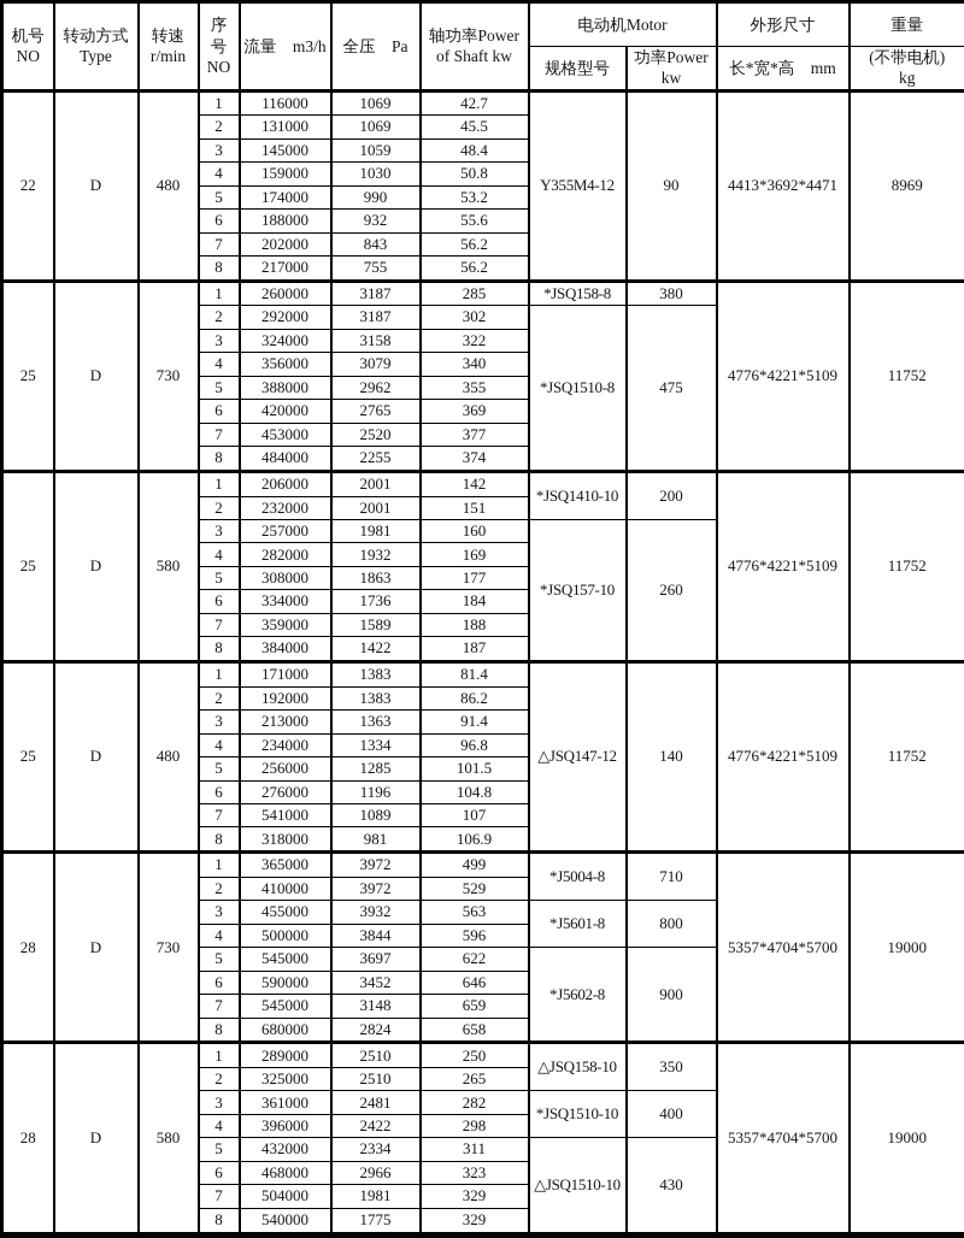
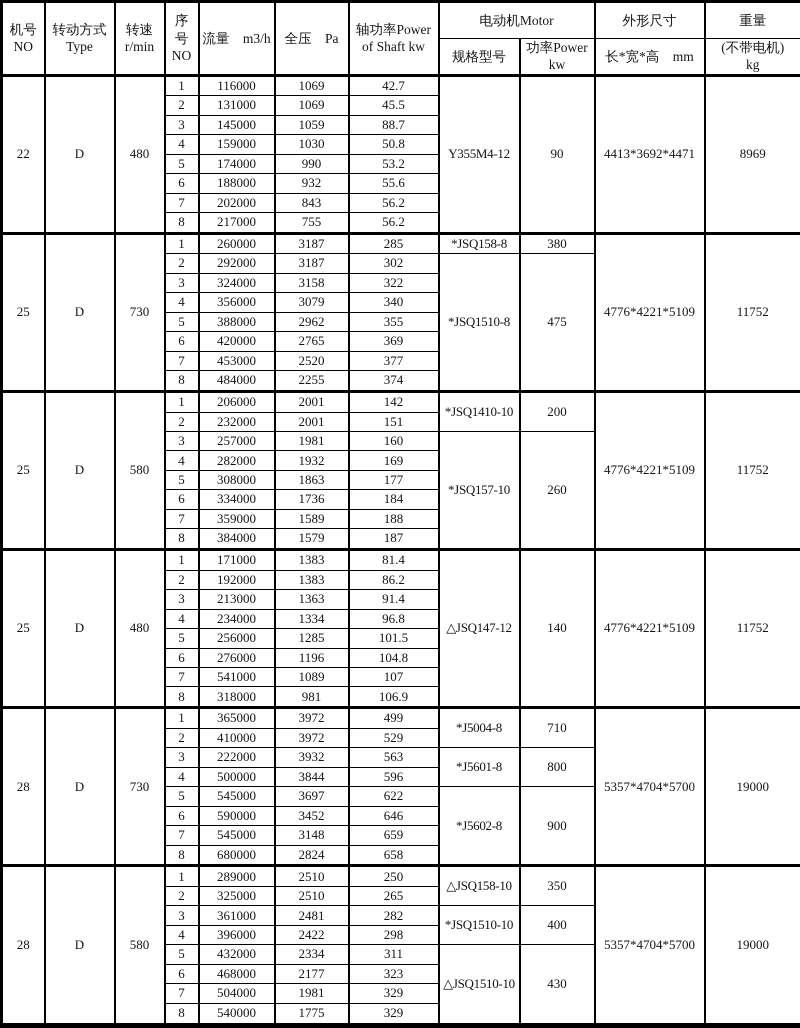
  机号 NO	转动方式 Type	转速 r/min	序 号 NO	流量 m3/h	全压 Pa	轴功率Power of Shaft kw	电动机Motor	外形尺寸	重量
  规格型号	功率Power kw	长*宽*高 mm	(不带电机) kg
  22	D	480	1	116000	1069	42.7	Y355M4-12	90	4413*3692*4471	8969
  2	131000	1069	45.5
- 3	145000	1059	48.4
+ 3	145000	1059	88.7
  4	159000	1030	50.8
  5	174000	990	53.2
  6	188000	932	55.6
  7	202000	843	56.2
  8	217000	755	56.2
  25	D	730	1	260000	3187	285	*JSQ158-8	380	4776*4221*5109	11752
  2	292000	3187	302	*JSQ1510-8	475
  3	324000	3158	322
  4	356000	3079	340
  5	388000	2962	355
  6	420000	2765	369
  7	453000	2520	377
  8	484000	2255	374
  25	D	580	1	206000	2001	142	*JSQ1410-10	200	4776*4221*5109	11752
  2	232000	2001	151
  3	257000	1981	160	*JSQ157-10	260
  4	282000	1932	169
  5	308000	1863	177
  6	334000	1736	184
  7	359000	1589	188
- 8	384000	1422	187
+ 8	384000	1579	187
  25	D	480	1	171000	1383	81.4	△JSQ147-12	140	4776*4221*5109	11752
  2	192000	1383	86.2
  3	213000	1363	91.4
  4	234000	1334	96.8
  5	256000	1285	101.5
  6	276000	1196	104.8
  7	541000	1089	107
  8	318000	981	106.9
  28	D	730	1	365000	3972	499	*J5004-8	710	5357*4704*5700	19000
  2	410000	3972	529
- 3	455000	3932	563	*J5601-8	800
+ 3	222000	3932	563	*J5601-8	800
  4	500000	3844	596
  5	545000	3697	622	*J5602-8	900
  6	590000	3452	646
  7	545000	3148	659
  8	680000	2824	658
  28	D	580	1	289000	2510	250	△JSQ158-10	350	5357*4704*5700	19000
  2	325000	2510	265
  3	361000	2481	282	*JSQ1510-10	400
  4	396000	2422	298
  5	432000	2334	311	△JSQ1510-10	430
- 6	468000	2966	323
+ 6	468000	2177	323
  7	504000	1981	329
  8	540000	1775	329
